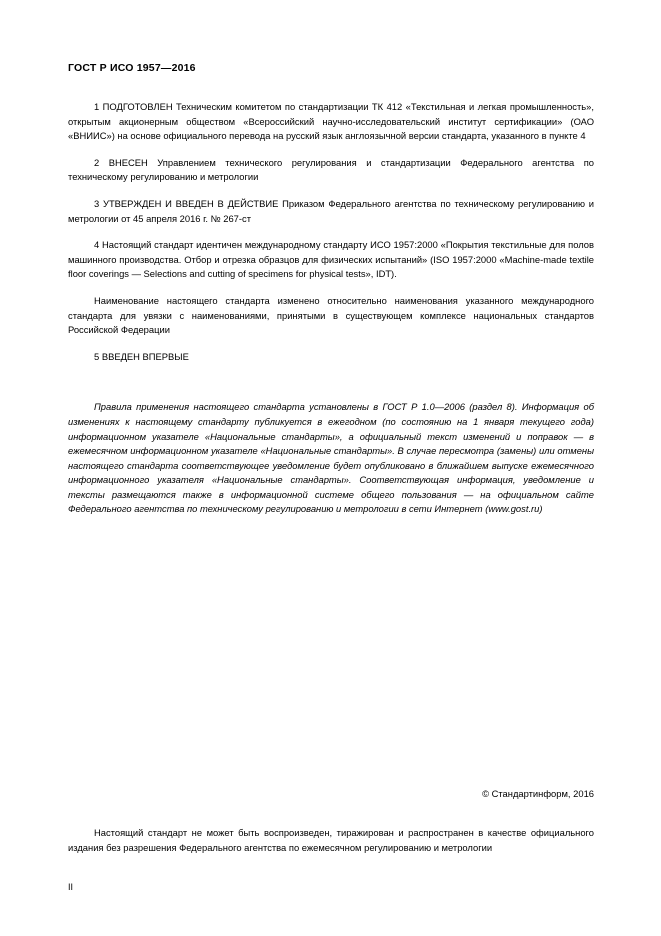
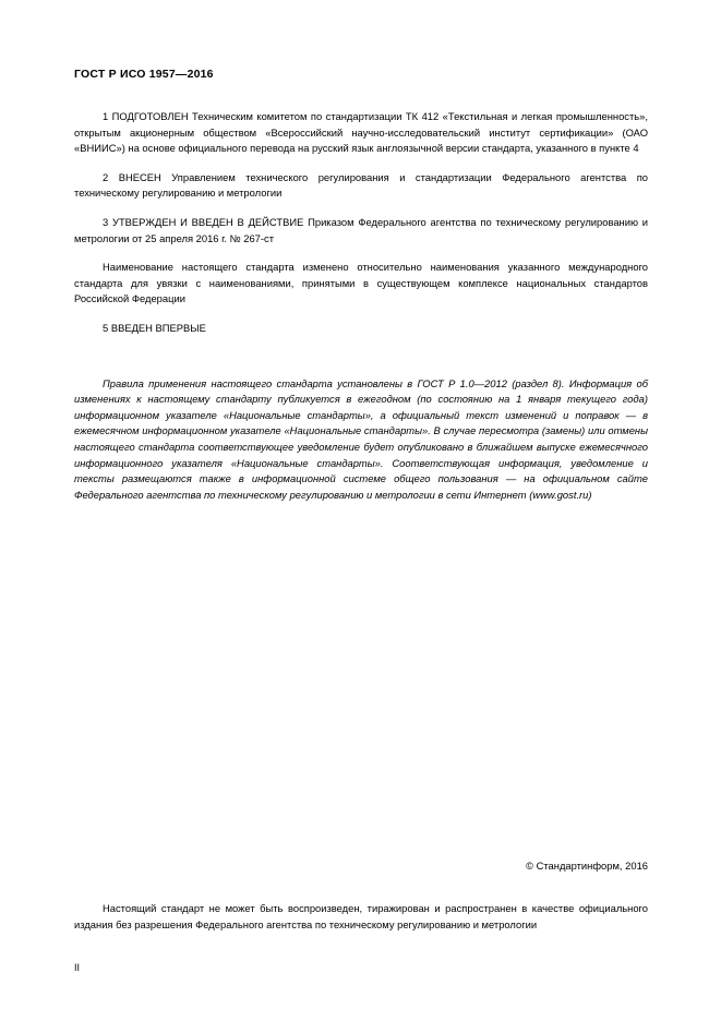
  ГОСТ Р ИСО 1957—2016
  1 ПОДГОТОВЛЕН Техническим комитетом по стандартизации ТК 412 «Текстильная и легкая промышленность», открытым акционерным обществом «Всероссийский научно-исследовательский институт сертификации» (ОАО «ВНИИС») на основе официального перевода на русский язык англоязычной версии стандарта, указанного в пункте 4
  2 ВНЕСЕН Управлением технического регулирования и стандартизации Федерального агентства по техническому регулированию и метрологии
- 3 УТВЕРЖДЕН И ВВЕДЕН В ДЕЙСТВИЕ Приказом Федерального агентства по техническому регулированию и метрологии от 45 апреля 2016 г. № 267-ст
+ 3 УТВЕРЖДЕН И ВВЕДЕН В ДЕЙСТВИЕ Приказом Федерального агентства по техническому регулированию и метрологии от 25 апреля 2016 г. № 267-ст
- 4 Настоящий стандарт идентичен международному стандарту ИСО 1957:2000 «Покрытия текстильные для полов машинного производства. Отбор и отрезка образцов для физических испытаний» (ISO 1957:2000 «Machine-made textile floor coverings — Selections and cutting of specimens for physical tests», IDT).
  Наименование настоящего стандарта изменено относительно наименования указанного международного стандарта для увязки с наименованиями, принятыми в существующем комплексе национальных стандартов Российской Федерации
  5 ВВЕДЕН ВПЕРВЫЕ
- Правила применения настоящего стандарта установлены в ГОСТ Р 1.0—2006 (раздел 8). Информация об изменениях к настоящему стандарту публикуется в ежегодном (по состоянию на 1 января текущего года) информационном указателе «Национальные стандарты», а официальный текст изменений и поправок — в ежемесячном информационном указателе «Национальные стандарты». В случае пересмотра (замены) или отмены настоящего стандарта соответствующее уведомление будет опубликовано в ближайшем выпуске ежемесячного информационного указателя «Национальные стандарты». Соответствующая информация, уведомление и тексты размещаются также в информационной системе общего пользования — на официальном сайте Федерального агентства по техническому регулированию и метрологии в сети Интернет (www.gost.ru)
+ Правила применения настоящего стандарта установлены в ГОСТ Р 1.0—2012 (раздел 8). Информация об изменениях к настоящему стандарту публикуется в ежегодном (по состоянию на 1 января текущего года) информационном указателе «Национальные стандарты», а официальный текст изменений и поправок — в ежемесячном информационном указателе «Национальные стандарты». В случае пересмотра (замены) или отмены настоящего стандарта соответствующее уведомление будет опубликовано в ближайшем выпуске ежемесячного информационного указателя «Национальные стандарты». Соответствующая информация, уведомление и тексты размещаются также в информационной системе общего пользования — на официальном сайте Федерального агентства по техническому регулированию и метрологии в сети Интернет (www.gost.ru)
  © Стандартинформ, 2016
- Настоящий стандарт не может быть воспроизведен, тиражирован и распространен в качестве официального издания без разрешения Федерального агентства по ежемесячном регулированию и метрологии
+ Настоящий стандарт не может быть воспроизведен, тиражирован и распространен в качестве официального издания без разрешения Федерального агентства по техническому регулированию и метрологии
  II
